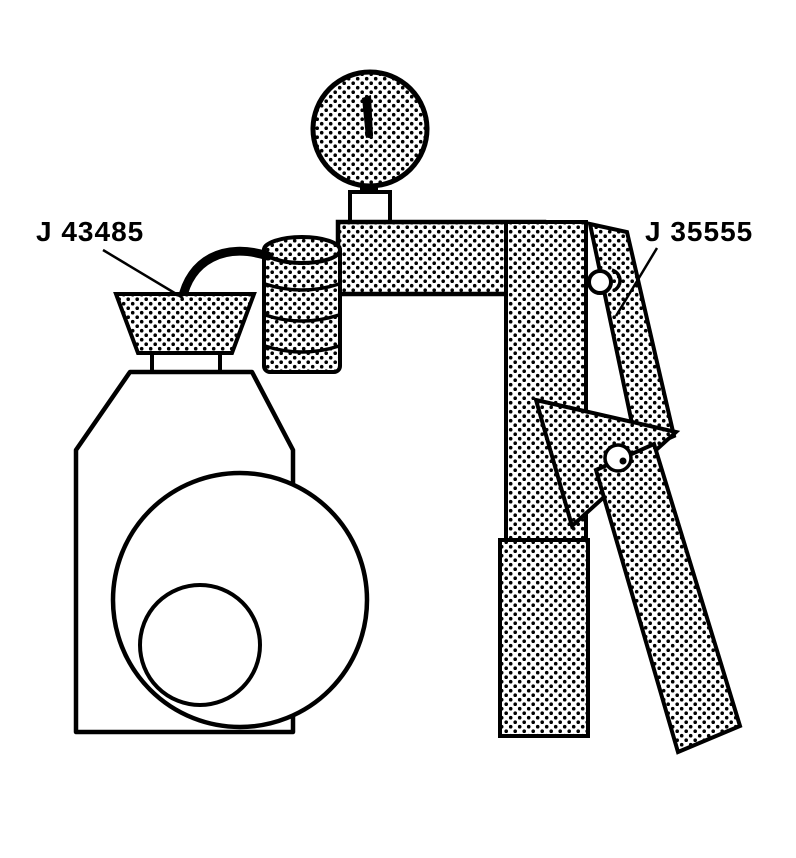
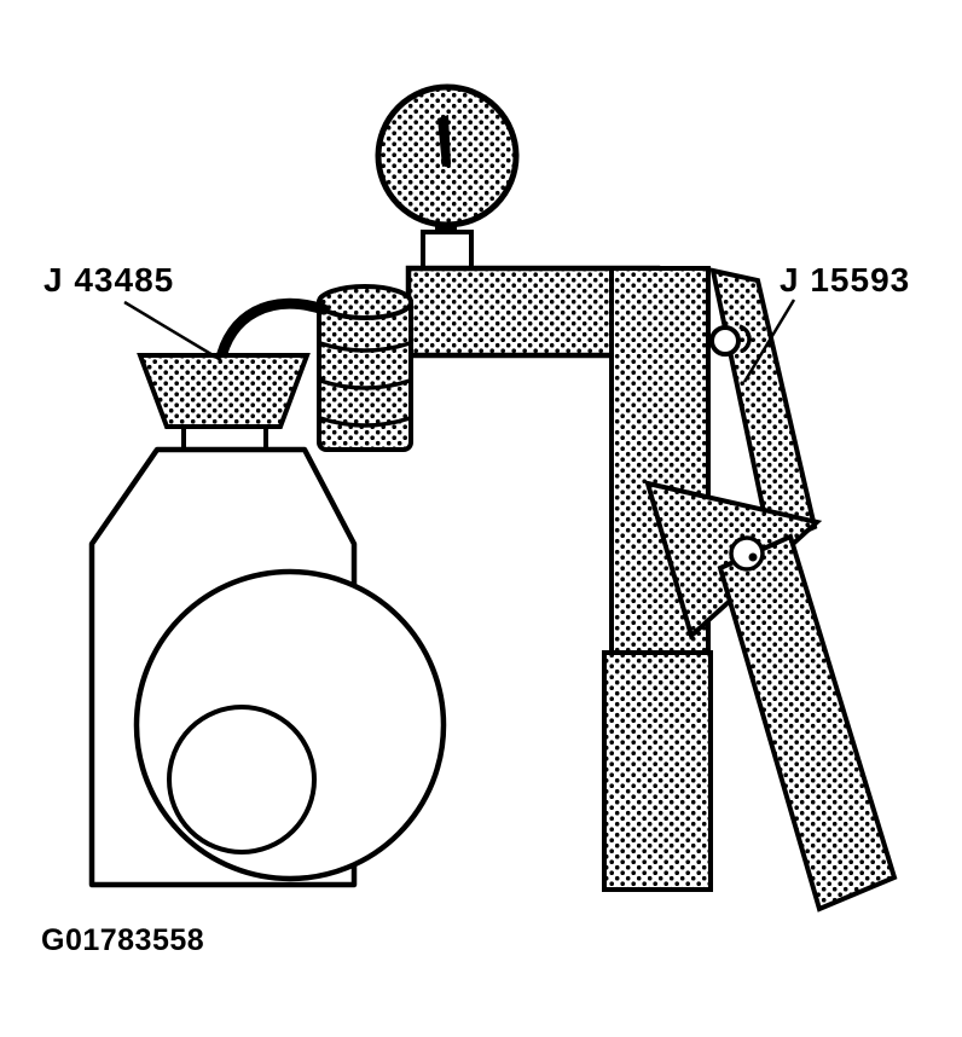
  J 43485
- J 35555
+ J 15593
+ G01783558
